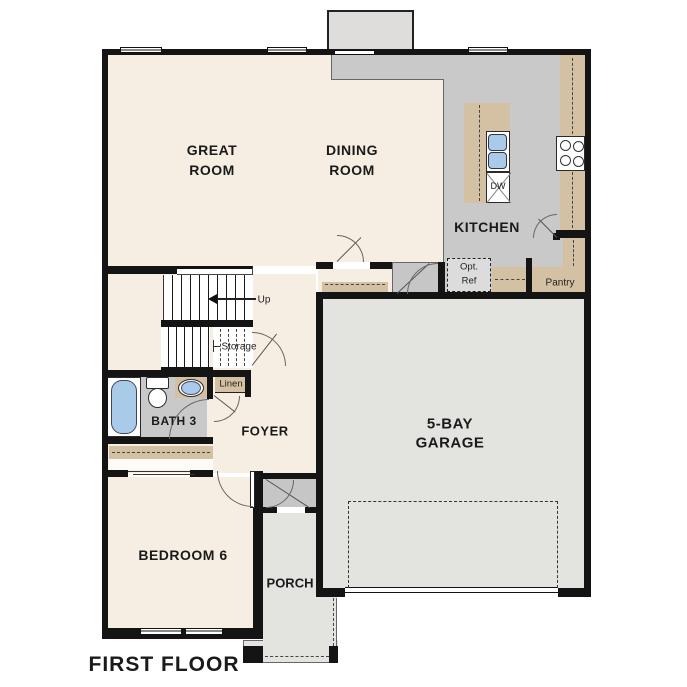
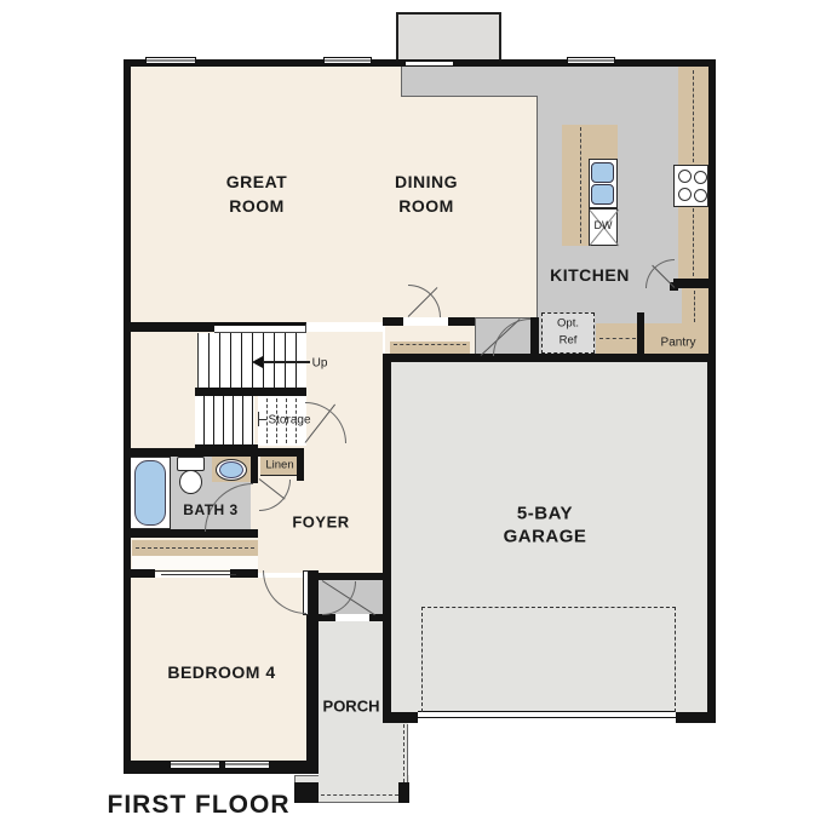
  GREAT
  ROOM
  DINING
  ROOM
  KITCHEN
  5-BAY
  GARAGE
- BEDROOM 6
+ BEDROOM 4
  BATH 3
  FOYER
  PORCH
  Pantry
  Storage
  Linen
  Up
  Opt.
  Ref
  DW
  FIRST FLOOR
